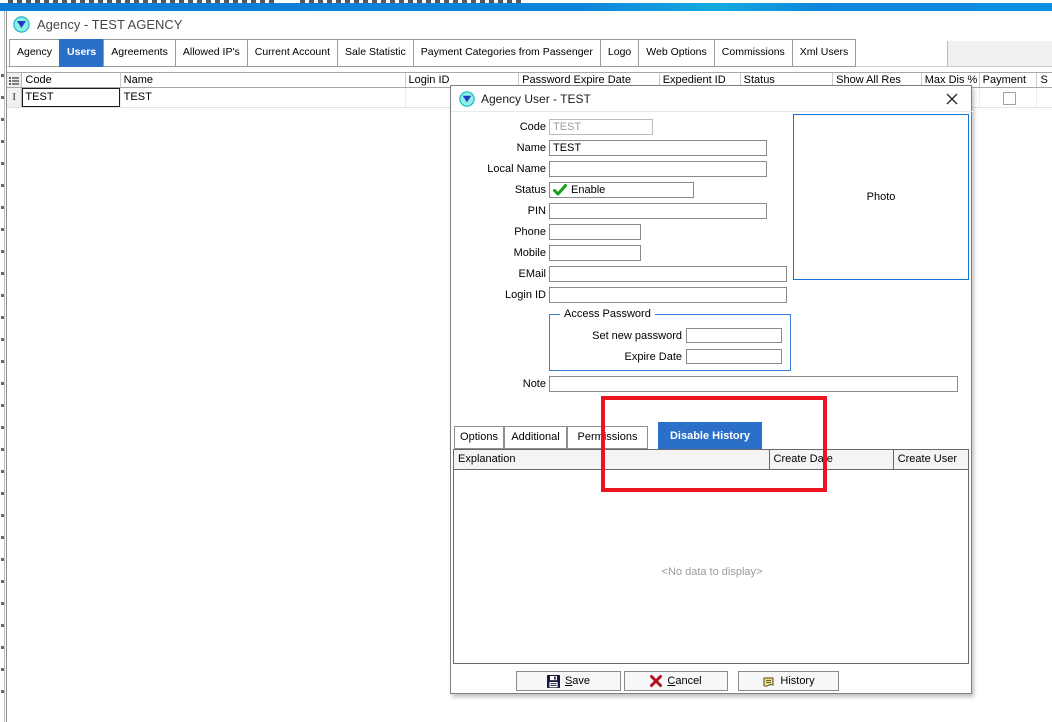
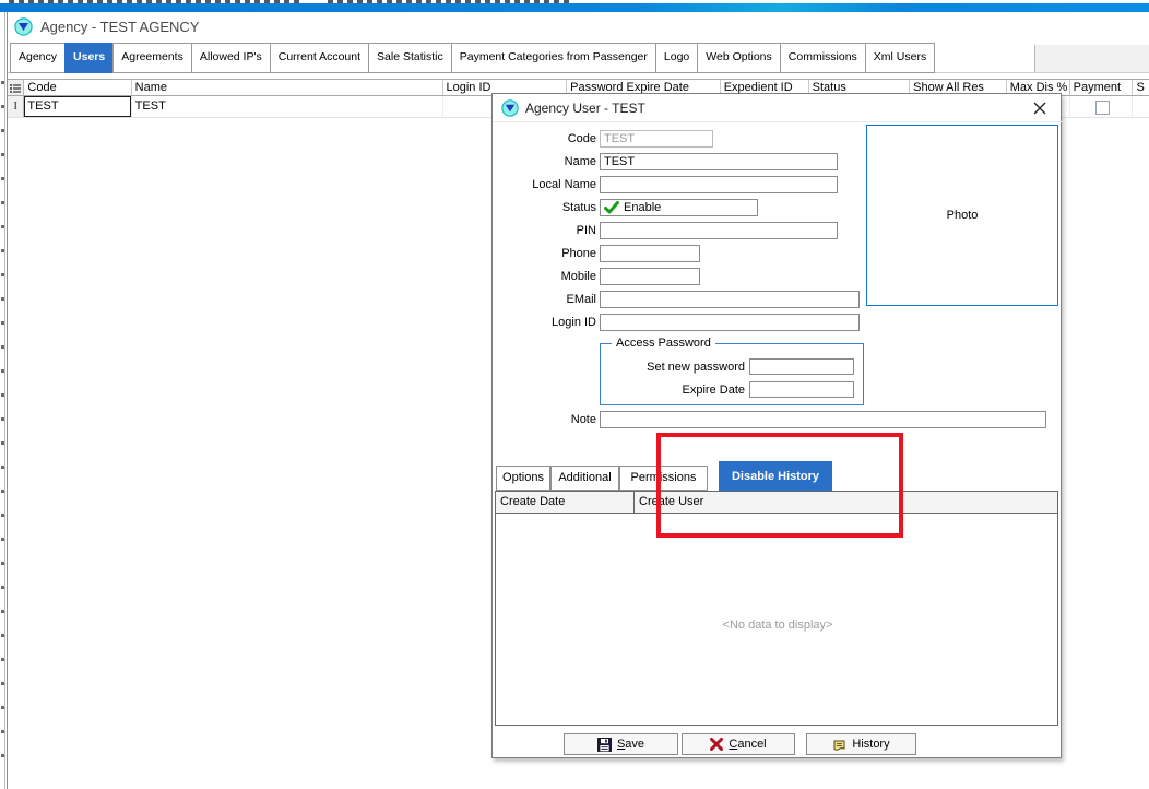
  Agency - TEST AGENCY
  Agency
  Users
  Agreements
  Allowed IP's
  Current Account
  Sale Statistic
  Payment Categories from Passenger
  Logo
  Web Options
  Commissions
  Xml Users
  Code
  Name
  Login ID
  Password Expire Date
  Expedient ID
  Status
  Show All Res
  Max Dis %
  Payment
  S
  I
  TEST
  TEST
  Agency User - TEST
  Code
  TEST
  Name
  TEST
  Local Name
  Status
  Enable
  PIN
  Phone
  Mobile
  EMail
  Login ID
  Photo
  Access Password
  Set new password
  Expire Date
  Note
  Options
  Additional
  Permissions
  Disable History
- Explanation
  Create Date
  Create User
  <No data to display>
  Save
  Cancel
  History
